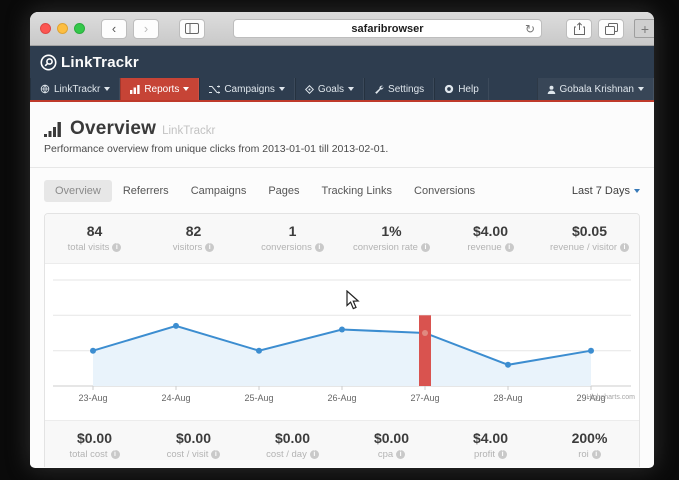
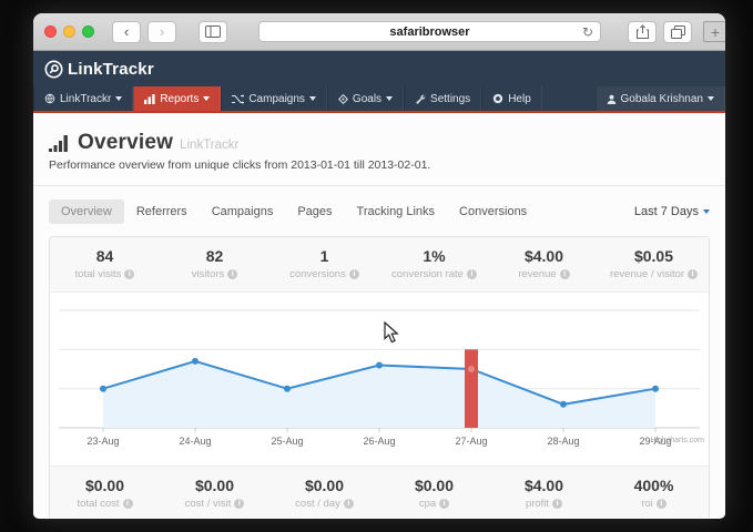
  ‹
  ›
  safaribrowser
  ↻
  +
  LinkTrackr
  LinkTrackr
  Reports
  Campaigns
  Goals
  Settings
  Help
  Gobala Krishnan
  Overview
  LinkTrackr
  Performance overview from unique clicks from 2013-01-01 till 2013-02-01.
  Overview
  Referrers
  Campaigns
  Pages
  Tracking Links
  Conversions
  Last 7 Days
  84
  total visits
  82
  visitors
  1
  conversions
  1%
  conversion rate
  $4.00
  revenue
  $0.05
  revenue / visitor
  23-Aug
  24-Aug
  25-Aug
  26-Aug
  27-Aug
  28-Aug
  29-Aug
  $0.00
  total cost
  $0.00
  cost / visit
  $0.00
  cost / day
  $0.00
  cpa
  $4.00
  profit
- 200%
+ 400%
  roi
